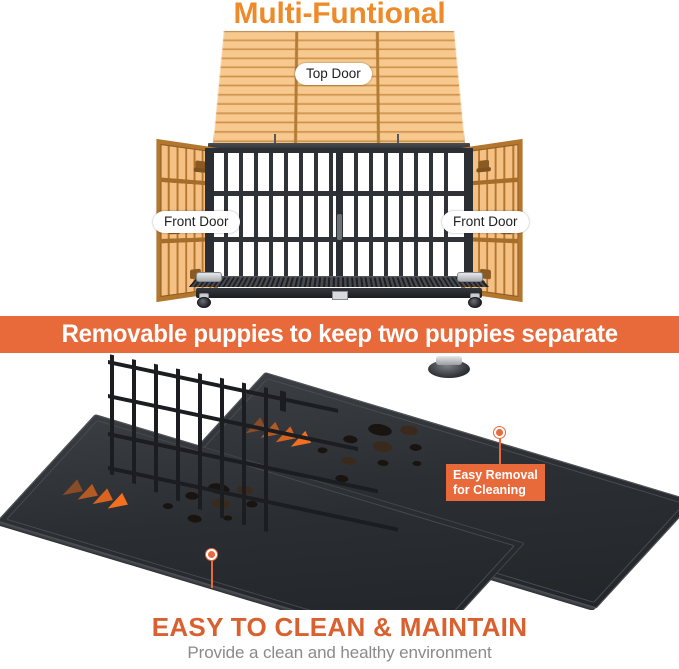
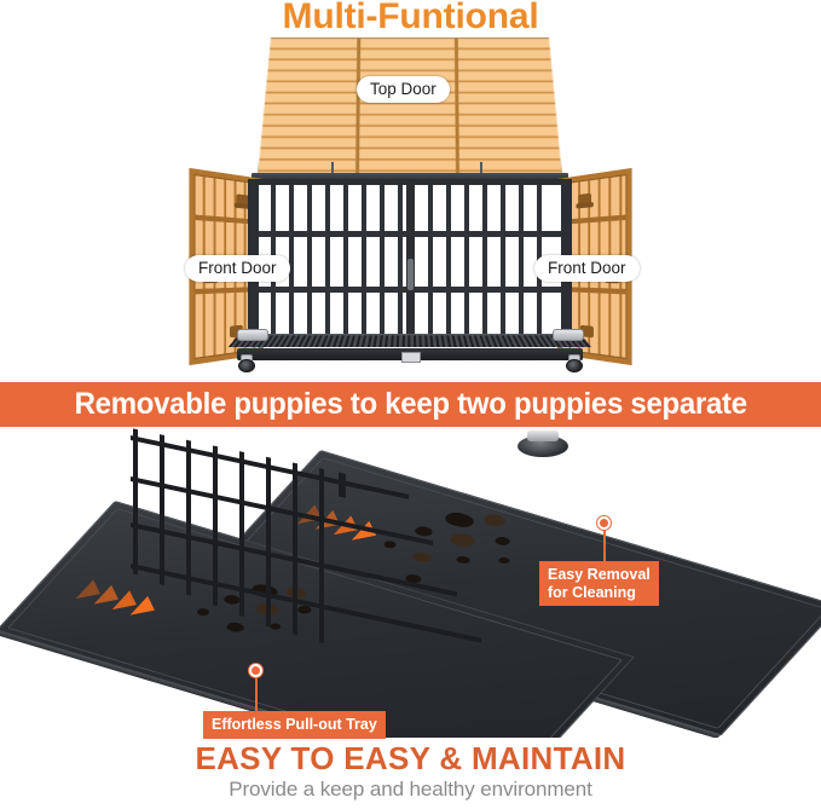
  Multi-Funtional
  Top Door
  Front Door
  Front Door
  Removable puppies to keep two puppies separate
  Easy Removal
  for Cleaning
+ Effortless Pull-out Tray
- EASY TO CLEAN & MAINTAIN
+ EASY TO EASY & MAINTAIN
- Provide a clean and healthy environment
+ Provide a keep and healthy environment
